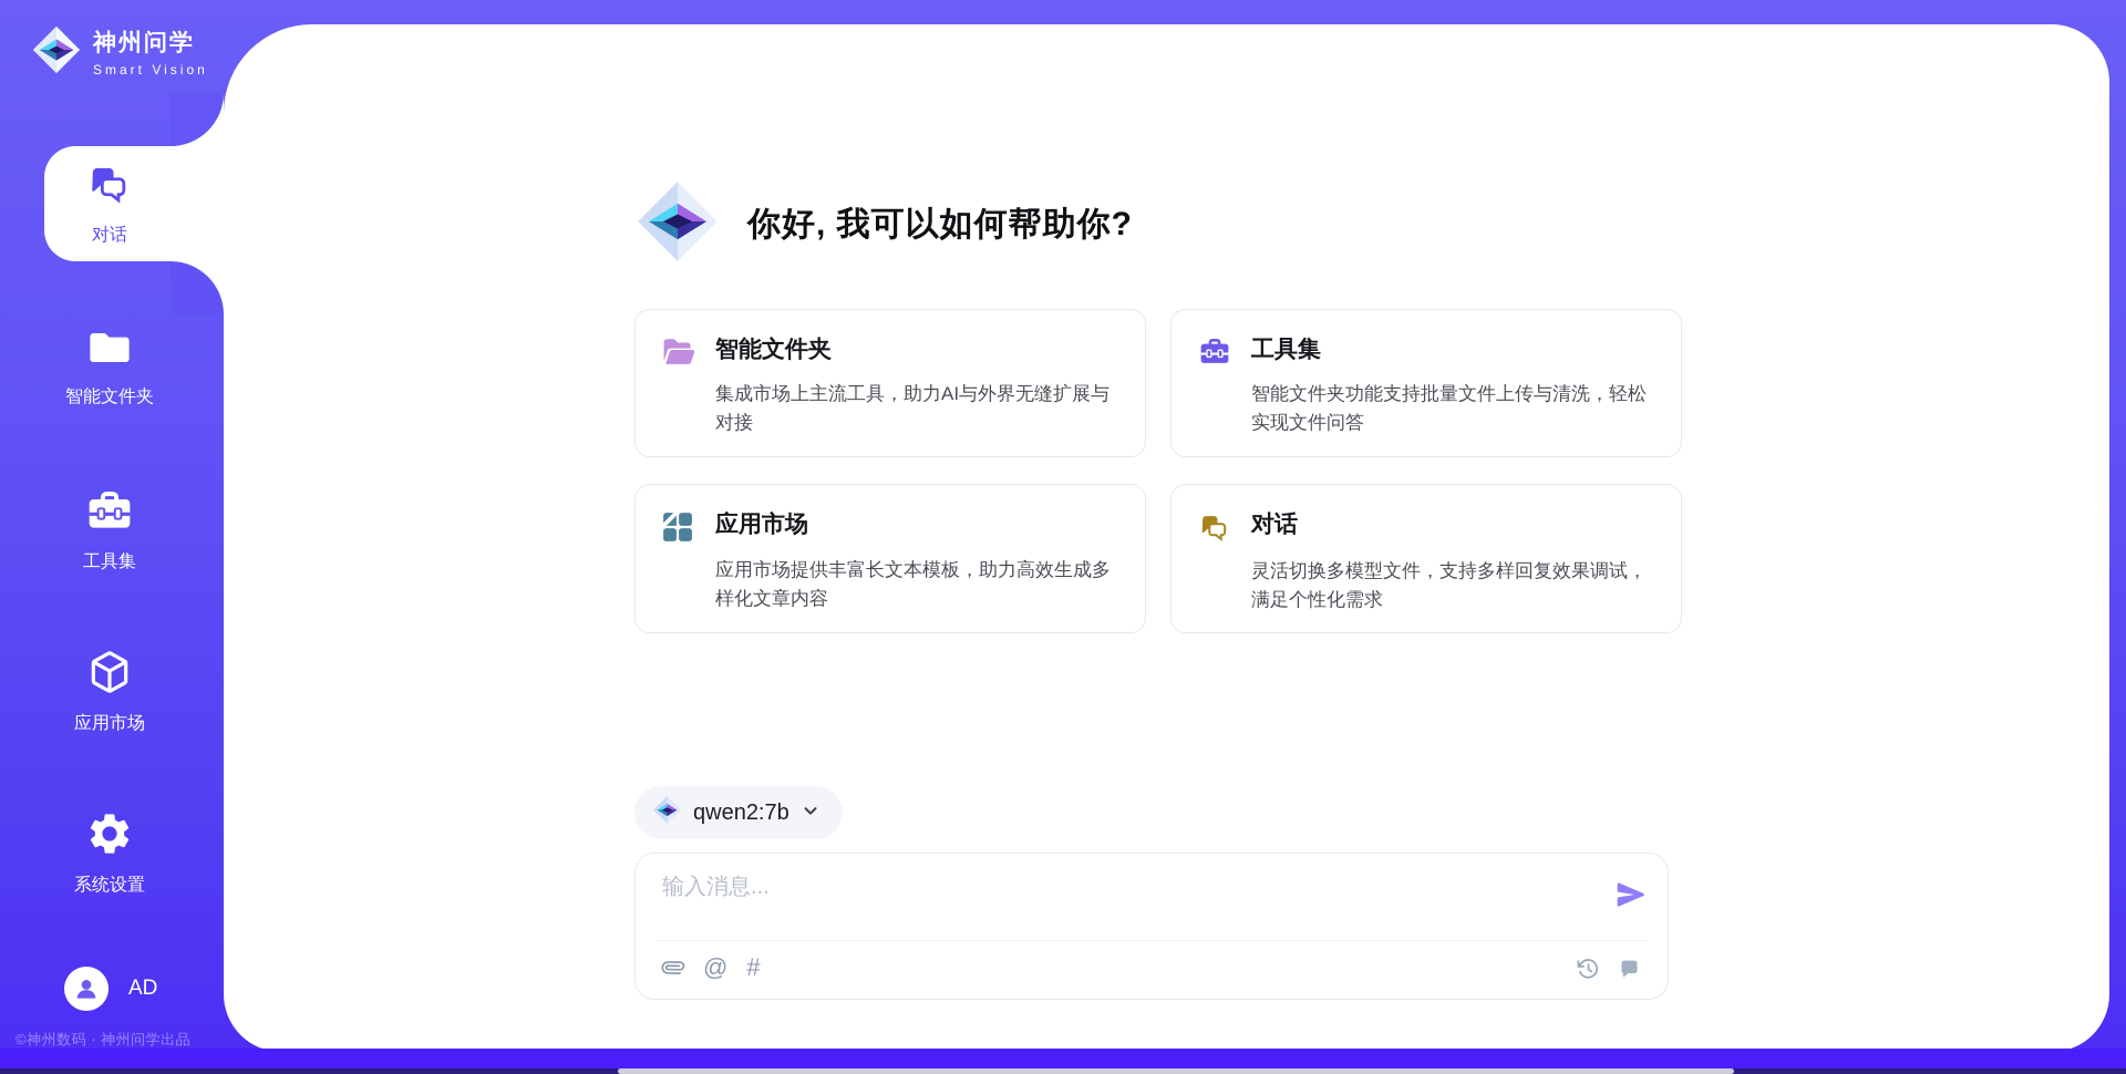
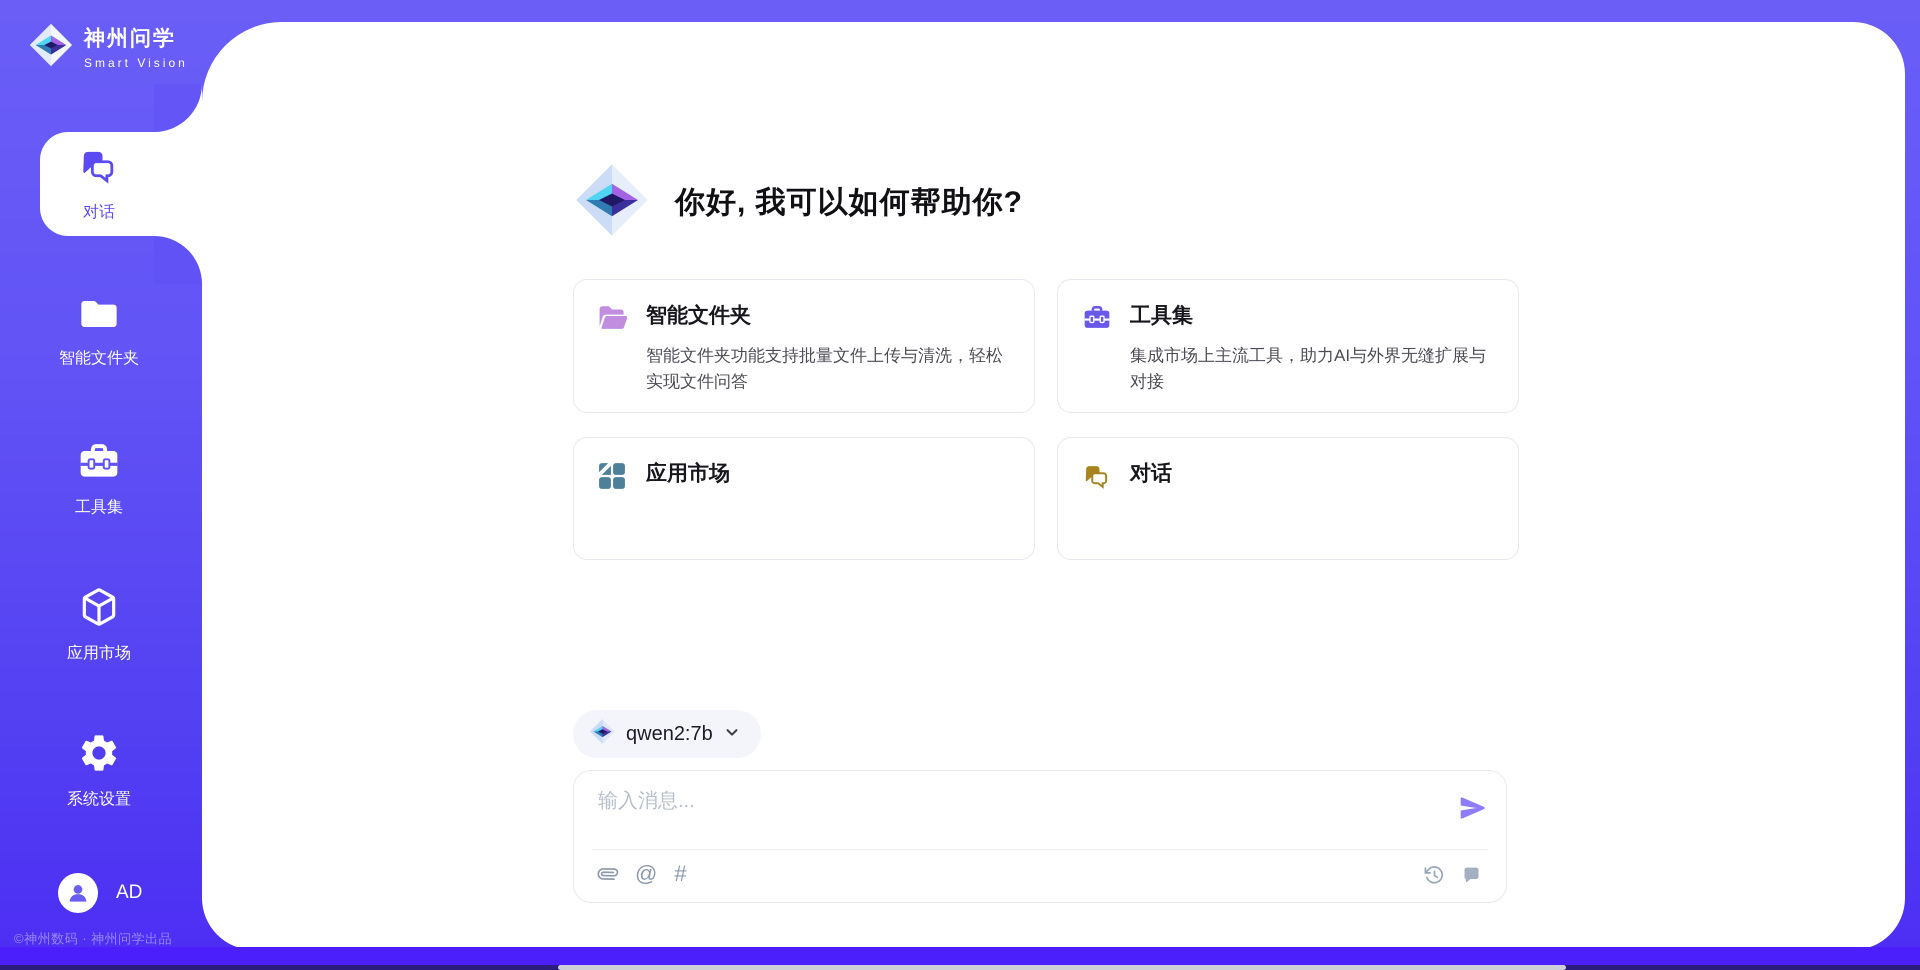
  神州问学
  Smart Vision
  对话
  智能文件夹
  工具集
  应用市场
  系统设置
  AD
  ©神州数码 · 神州问学出品
  你好, 我可以如何帮助你?
  智能文件夹
- 集成市场上主流工具，助力AI与外界无缝扩展与对接
+ 智能文件夹功能支持批量文件上传与清洗，轻松实现文件问答
  工具集
- 智能文件夹功能支持批量文件上传与清洗，轻松实现文件问答
+ 集成市场上主流工具，助力AI与外界无缝扩展与对接
  应用市场
- 应用市场提供丰富长文本模板，助力高效生成多样化文章内容
  对话
- 灵活切换多模型文件，支持多样回复效果调试，满足个性化需求
  qwen2:7b
  输入消息...
  @
  #
